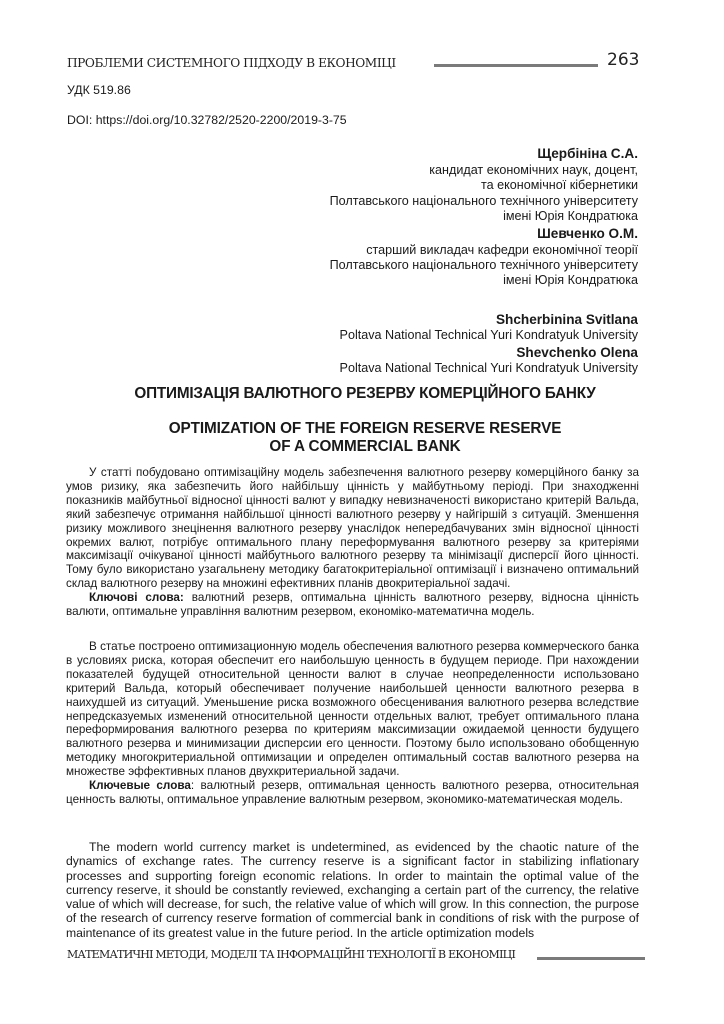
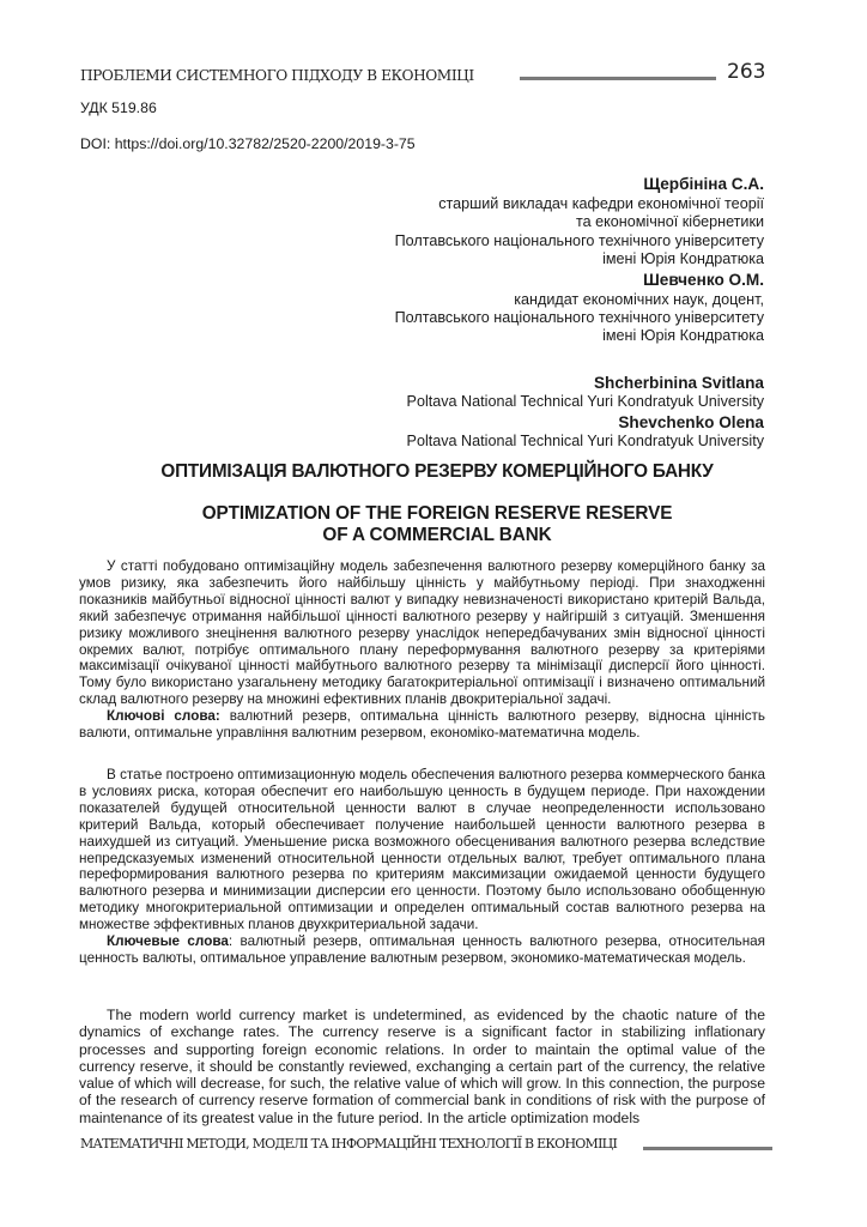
  ПРОБЛЕМИ СИСТЕМНОГО ПІДХОДУ В ЕКОНОМІЦІ
  263
  УДК 519.86
  DOI: https://doi.org/10.32782/2520-2200/2019-3-75
  Щербініна С.А.
- кандидат економічних наук, доцент,
+ старший викладач кафедри економічної теорії
  та економічної кібернетики
  Полтавського національного технічного університету
  імені Юрія Кондратюка
  Шевченко О.М.
- старший викладач кафедри економічної теорії
+ кандидат економічних наук, доцент,
  Полтавського національного технічного університету
  імені Юрія Кондратюка
  Shcherbinina Svitlana
  Poltava National Technical Yuri Kondratyuk University
  Shevchenko Olena
  Poltava National Technical Yuri Kondratyuk University
  ОПТИМІЗАЦІЯ ВАЛЮТНОГО РЕЗЕРВУ КОМЕРЦІЙНОГО БАНКУ
  OPTIMIZATION OF THE FOREIGN RESERVE RESERVE
  OF A COMMERCIAL BANK
  У статті побудовано оптимізаційну модель забезпечення валютного резерву комерційного банку за умов ризику, яка забезпечить його найбільшу цінність у майбутньому періоді. При знаходженні показників майбутньої відносної цінності валют у випадку невизначеності використано критерій Вальда, який забезпечує отримання найбільшої цінності валютного резерву у найгіршій з ситуацій. Зменшення ризику можливого знецінення валютного резерву унаслідок непередбачуваних змін відносної цінності окремих валют, потрібує оптимального плану переформування валютного резерву за критеріями максимізації очікуваної цінності майбутнього валютного резерву та мінімізації дисперсії його цінності. Тому було використано узагальнену методику багатокритеріальної оптимізації і визначено оптимальний склад валютного резерву на множині ефективних планів двокритеріальної задачі.
  Ключові слова: валютний резерв, оптимальна цінність валютного резерву, відносна цінність валюти, оптимальне управління валютним резервом, економіко-математична модель.
  В статье построено оптимизационную модель обеспечения валютного резерва коммерческого банка в условиях риска, которая обеспечит его наибольшую ценность в будущем периоде. При нахождении показателей будущей относительной ценности валют в случае неопределенности использовано критерий Вальда, который обеспечивает получение наибольшей ценности валютного резерва в наихудшей из ситуаций. Уменьшение риска возможного обесценивания валютного резерва вследствие непредсказуемых изменений относительной ценности отдельных валют, требует оптимального плана переформирования валютного резерва по критериям максимизации ожидаемой ценности будущего валютного резерва и минимизации дисперсии его ценности. Поэтому было использовано обобщенную методику многокритериальной оптимизации и определен оптимальный состав валютного резерва на множестве эффективных планов двухкритериальной задачи.
  Ключевые слова: валютный резерв, оптимальная ценность валютного резерва, относительная ценность валюты, оптимальное управление валютным резервом, экономико-математическая модель.
  The modern world currency market is undetermined, as evidenced by the chaotic nature of the dynamics of exchange rates. The currency reserve is a significant factor in stabilizing inflationary processes and supporting foreign economic relations. In order to maintain the optimal value of the currency reserve, it should be constantly reviewed, exchanging a certain part of the currency, the relative value of which will decrease, for such, the relative value of which will grow. In this connection, the purpose of the research of currency reserve formation of commercial bank in conditions of risk with the purpose of maintenance of its greatest value in the future period. In the article optimization models
  МАТЕМАТИЧНІ МЕТОДИ, МОДЕЛІ ТА ІНФОРМАЦІЙНІ ТЕХНОЛОГІЇ В ЕКОНОМІЦІ
